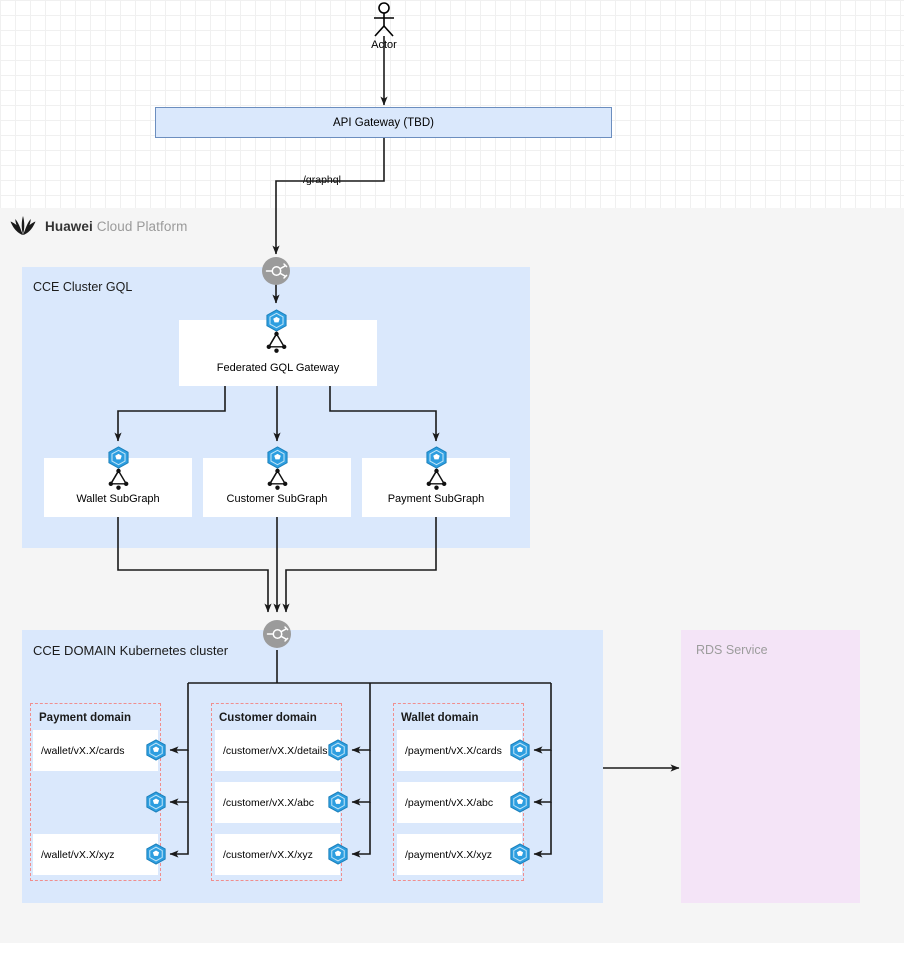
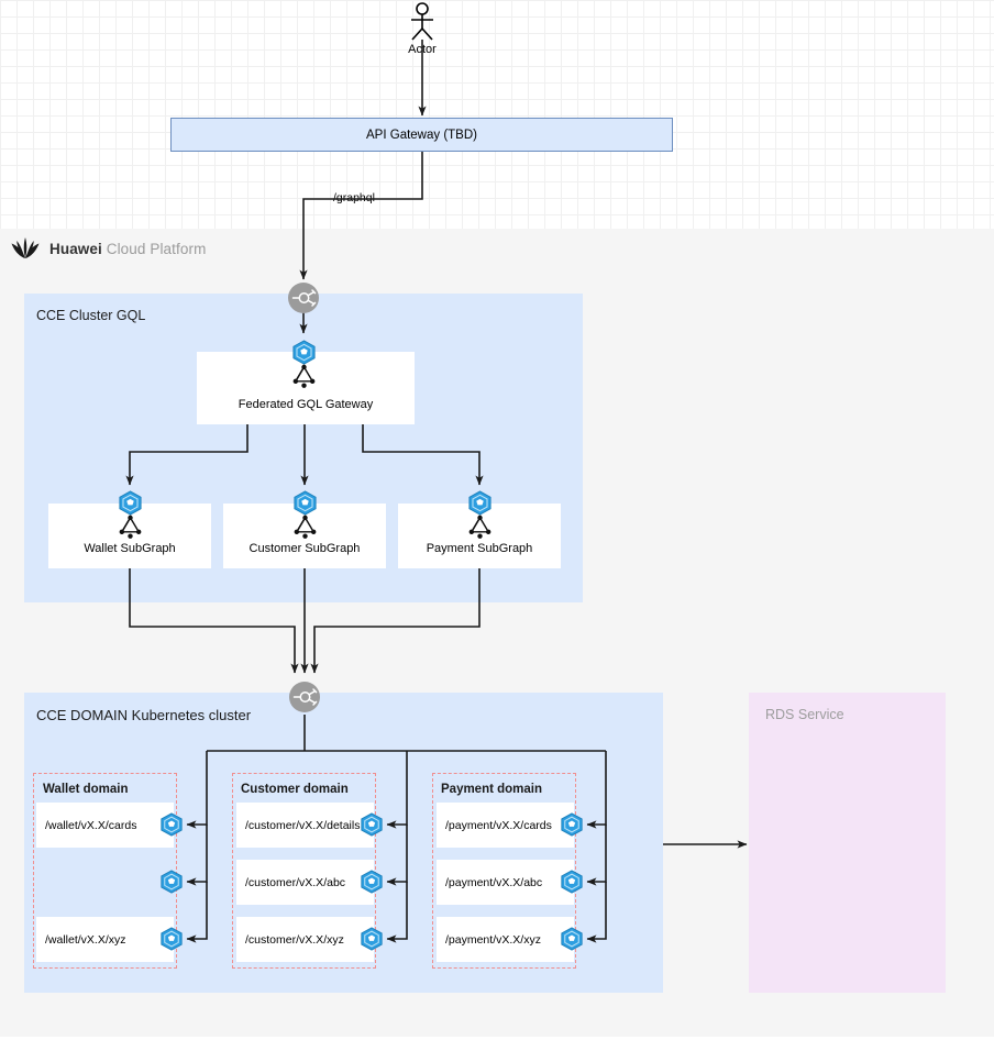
  Huawei Cloud Platform
  CCE Cluster GQL
  CCE DOMAIN Kubernetes cluster
  RDS Service
  Actor
  API Gateway (TBD)
  /graphql
  Federated GQL Gateway
  Wallet SubGraph
  Customer SubGraph
  Payment SubGraph
- Payment domain
+ Wallet domain
  Customer domain
- Wallet domain
+ Payment domain
  /wallet/vX.X/cards
  /wallet/vX.X/xyz
  /customer/vX.X/details
  /customer/vX.X/abc
  /customer/vX.X/xyz
  /payment/vX.X/cards
  /payment/vX.X/abc
  /payment/vX.X/xyz
